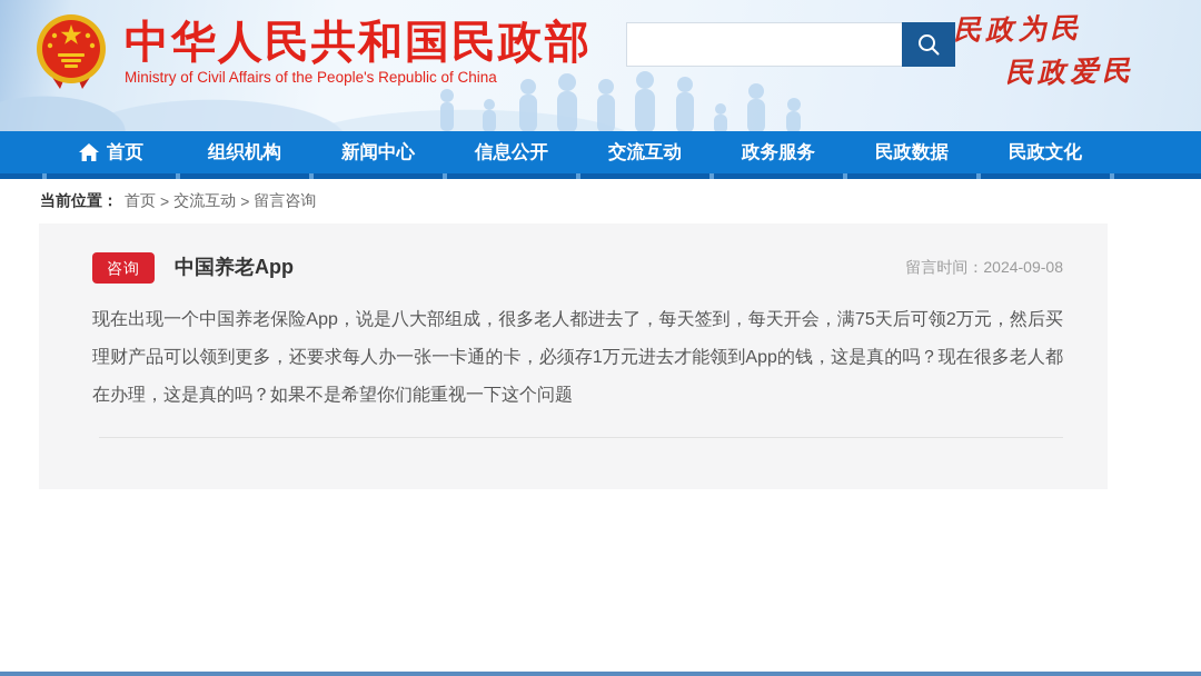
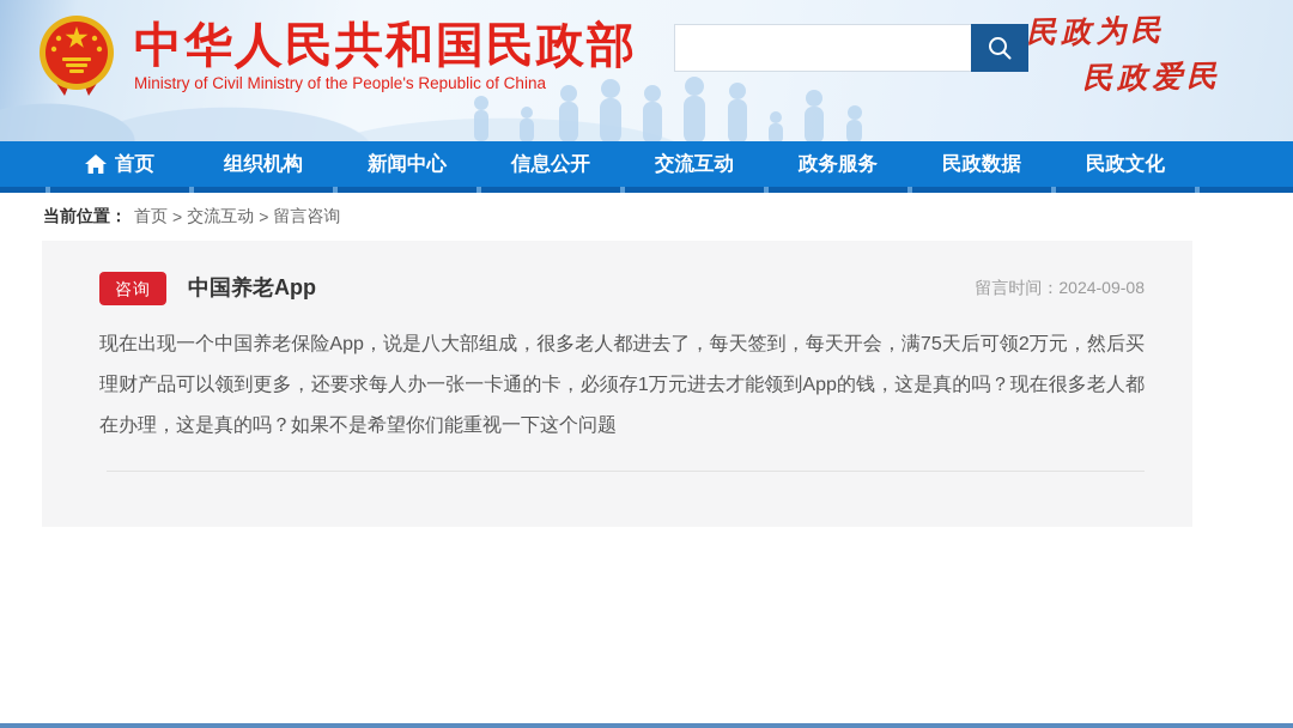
  中华人民共和国民政部
- Ministry of Civil Affairs of the People's Republic of China
+ Ministry of Civil Ministry of the People's Republic of China
  民政为民
  民政爱民
  首页
  组织机构
  新闻中心
  信息公开
  交流互动
  政务服务
  民政数据
  民政文化
  当前位置：
  首页
  >
  交流互动
  >
  留言咨询
  咨询
  中国养老App
  留言时间：2024-09-08
  现在出现一个中国养老保险App，说是八大部组成，很多老人都进去了，每天签到，每天开会，满75天后可领2万元，然后买理财产品可以领到更多，还要求每人办一张一卡通的卡，必须存1万元进去才能领到App的钱，这是真的吗？现在很多老人都在办理，这是真的吗？如果不是希望你们能重视一下这个问题
